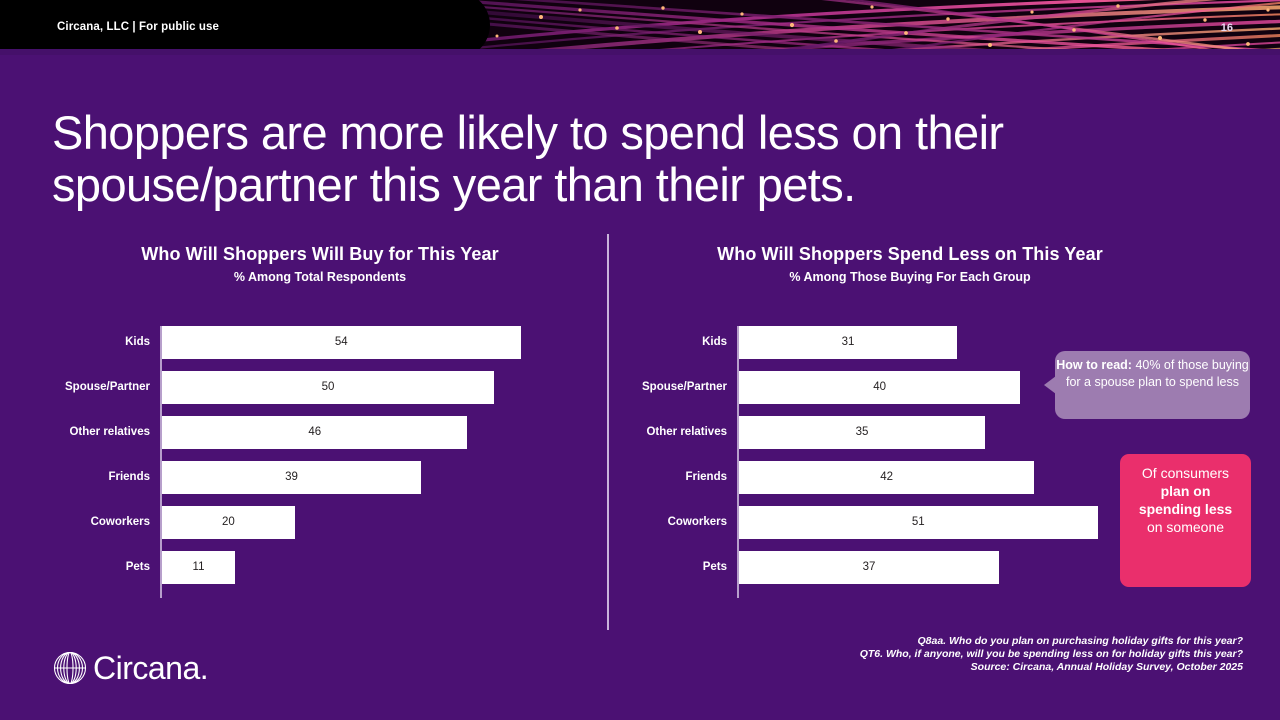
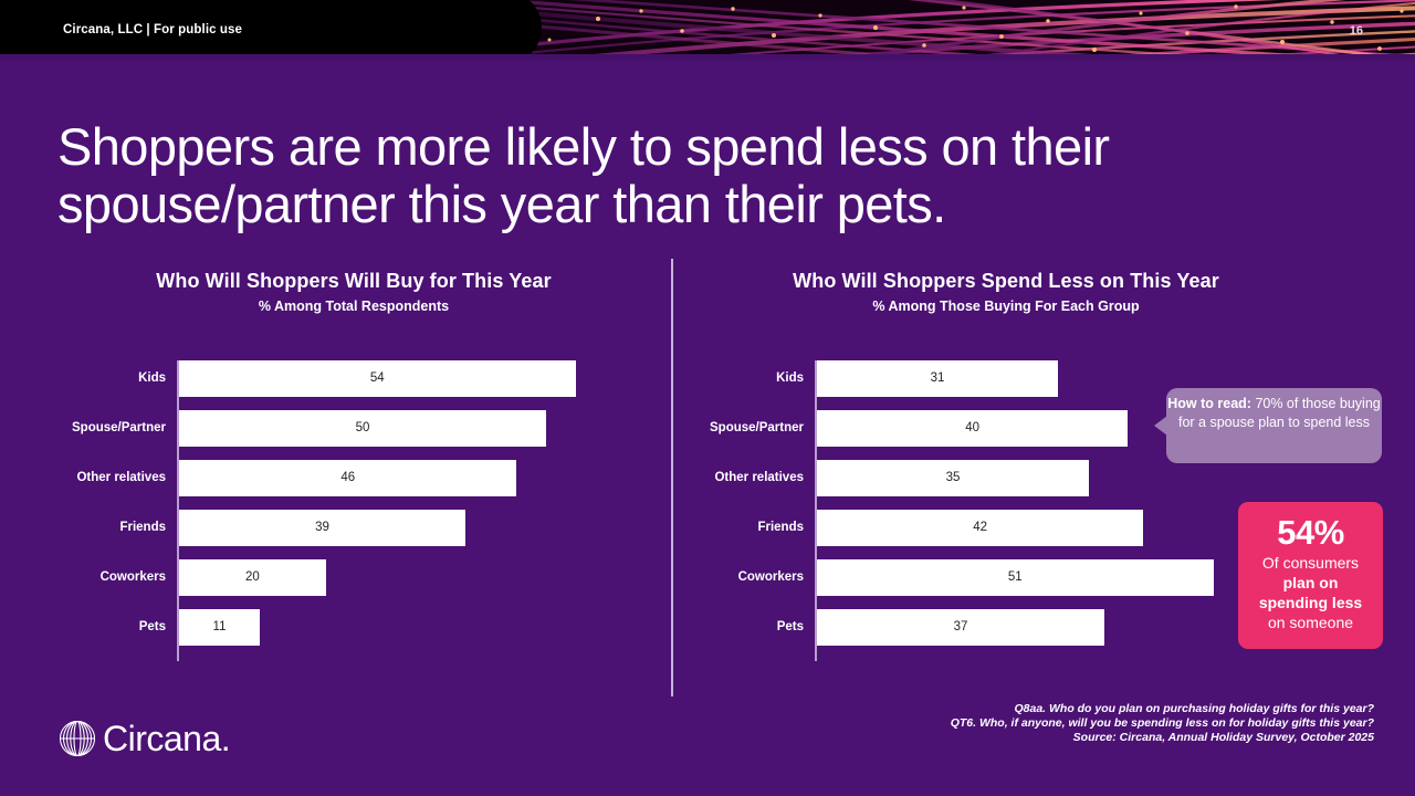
  Circana, LLC | For public use
  16
  Shoppers are more likely to spend less on their spouse/partner this year than their pets.
  Who Will Shoppers Will Buy for This Year
  % Among Total Respondents
  Kids
  54
  Spouse/Partner
  50
  Other relatives
  46
  Friends
  39
  Coworkers
  20
  Pets
  11
  Who Will Shoppers Spend Less on This Year
  % Among Those Buying For Each Group
  Kids
  31
  Spouse/Partner
  40
  Other relatives
  35
  Friends
  42
  Coworkers
  51
  Pets
  37
- How to read: 40% of those buying for a spouse plan to spend less
+ How to read: 70% of those buying for a spouse plan to spend less
+ 54%
  Of consumers
  plan on
  spending less
  on someone
  Q8aa. Who do you plan on purchasing holiday gifts for this year?
  QT6. Who, if anyone, will you be spending less on for holiday gifts this year?
  Source: Circana, Annual Holiday Survey, October 2025
  Circana.
